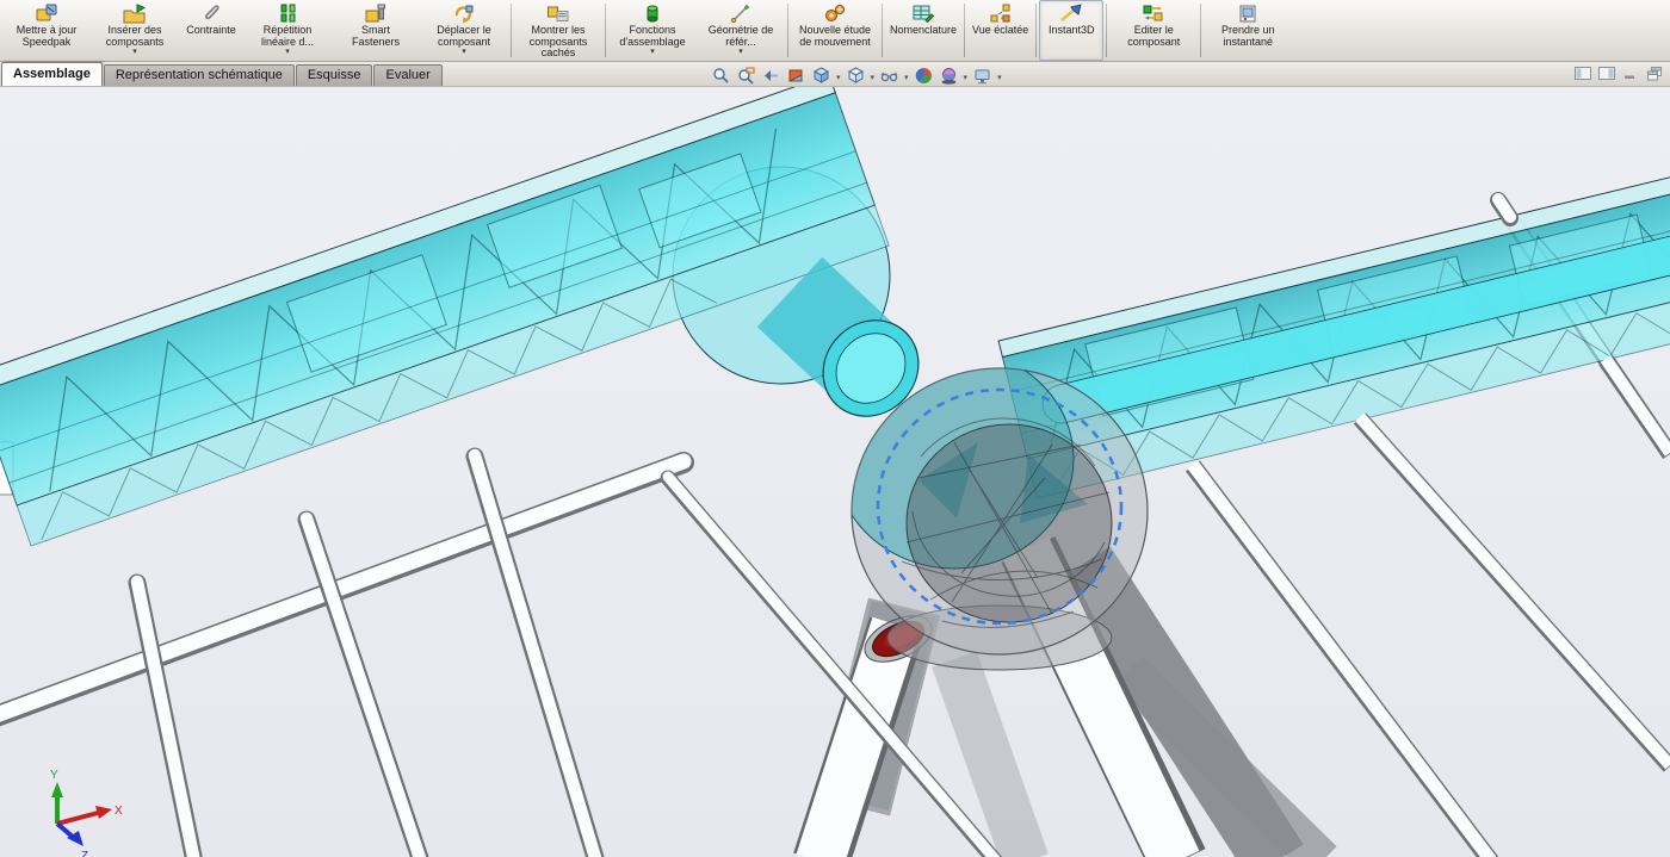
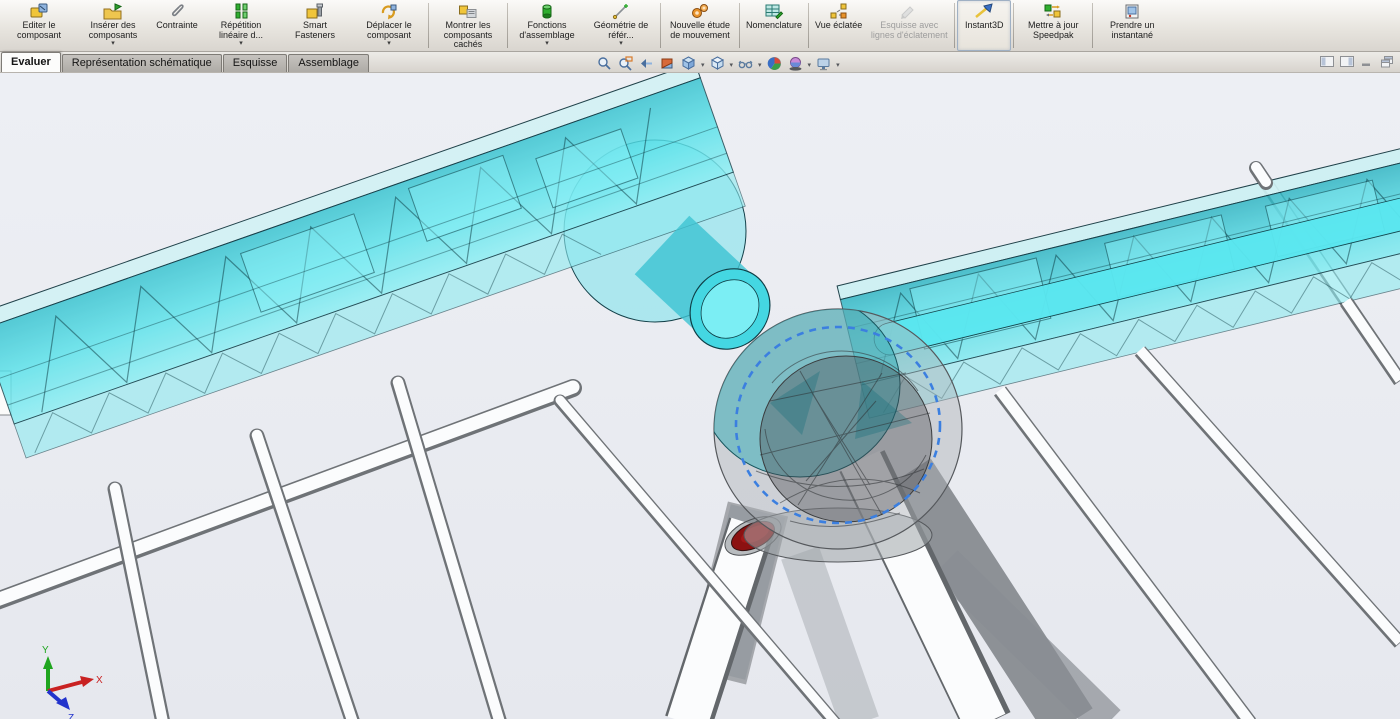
- Mettre à jour Speedpak
+ Editer le composant
  Insérer des composants
  Contrainte
  Répétition linéaire d...
  Smart Fasteners
  Déplacer le composant
  Montrer les composants cachés
  Fonctions d'assemblage
  Géométrie de référ...
  Nouvelle étude de mouvement
  Nomenclature
  Vue éclatée
+ Esquisse avec lignes d'éclatement
  Instant3D
- Editer le composant
+ Mettre à jour Speedpak
  Prendre un instantané
- Assemblage
+ Evaluer
  Représentation schématique
  Esquisse
- Evaluer
+ Assemblage
  Y
  X
